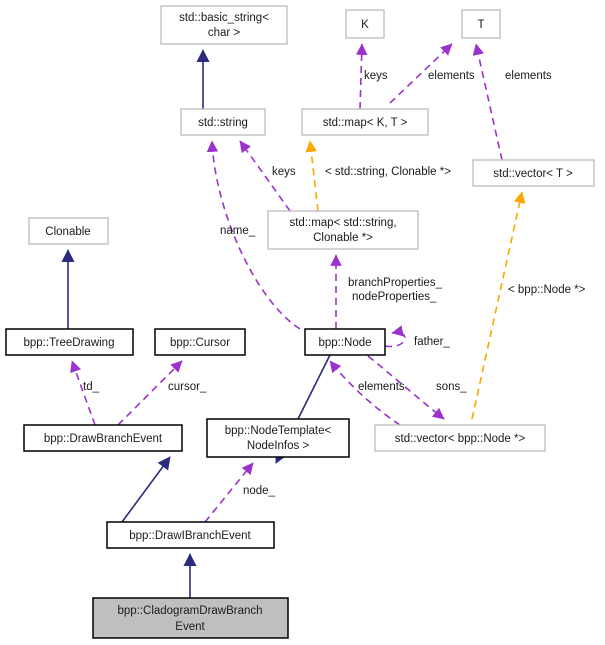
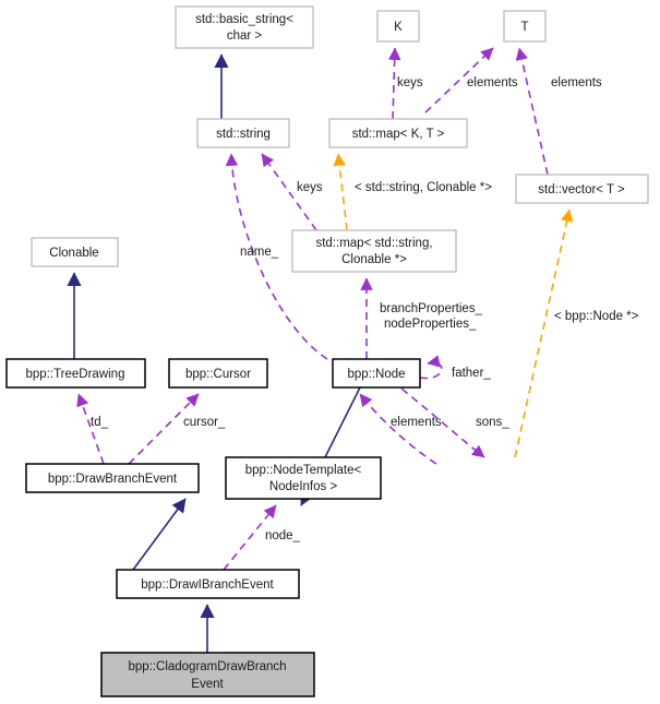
  keys
  elements
  elements
  keys
  < std::string, Clonable *>
  name_
  branchProperties_
  nodeProperties_
  < bpp::Node *>
  father_
  td_
  cursor_
  elements
  sons_
  node_
  std::basic_string<
  char >
  K
  T
  std::string
  std::map< K, T >
  std::vector< T >
  std::map< std::string,
  Clonable *>
  Clonable
  bpp::TreeDrawing
  bpp::Cursor
  bpp::Node
- std::vector< bpp::Node *>
  bpp::DrawBranchEvent
  bpp::NodeTemplate<
  NodeInfos >
  bpp::DrawIBranchEvent
  bpp::CladogramDrawBranch
  Event
